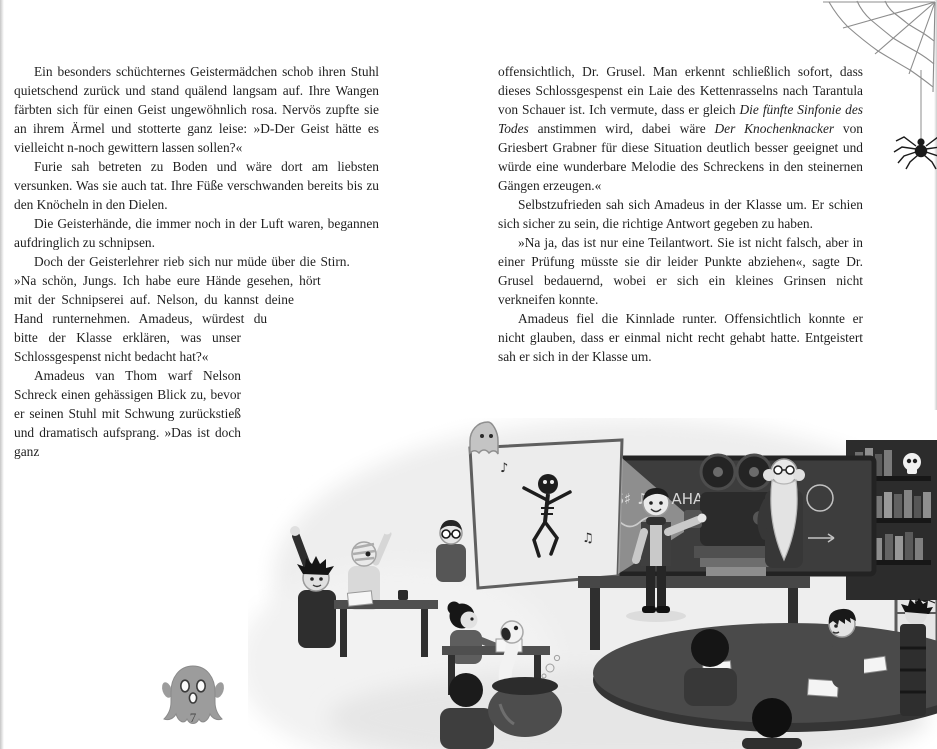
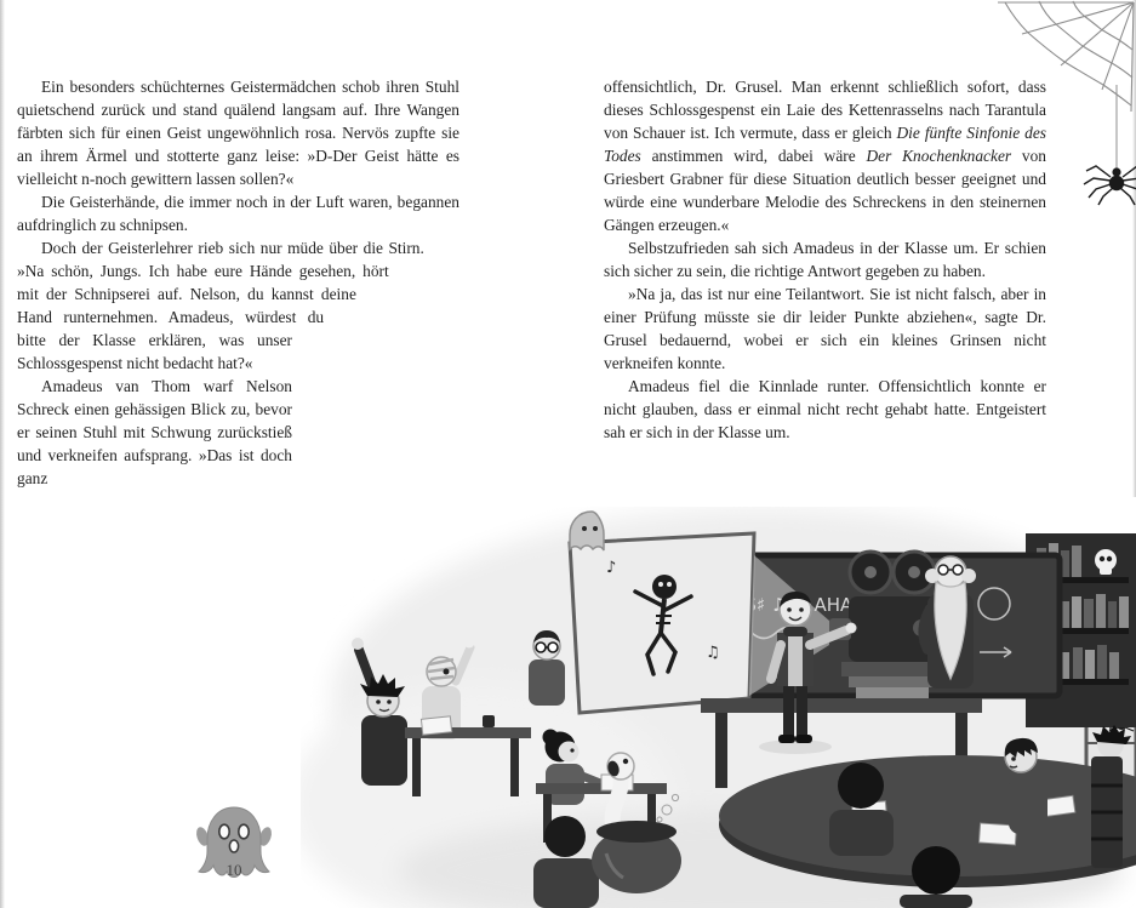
  Ein besonders schüchternes Geistermädchen schob ihren Stuhl quietschend zurück und stand quälend langsam auf. Ihre Wangen färbten sich für einen Geist ungewöhnlich rosa. Nervös zupfte sie an ihrem Ärmel und stotterte ganz leise: »D-Der Geist hätte es vielleicht n-noch gewittern lassen sollen?«
- Furie sah betreten zu Boden und wäre dort am liebsten versunken. Was sie auch tat. Ihre Füße verschwanden bereits bis zu den Knöcheln in den Dielen.
  Die Geisterhände, die immer noch in der Luft waren, begannen aufdringlich zu schnipsen.
  Doch der Geisterlehrer rieb sich nur müde über die Stirn. »Na schön, Jungs. Ich habe eure Hände gesehen, hört mit der Schnipserei auf. Nelson, du kannst deine Hand runternehmen. Amadeus, würdest du bitte der Klasse erklären, was unser Schlossgespenst nicht bedacht hat?«
- Amadeus van Thom warf Nelson Schreck einen gehässigen Blick zu, bevor er seinen Stuhl mit Schwung zurückstieß und dramatisch aufsprang. »Das ist doch ganz
+ Amadeus van Thom warf Nelson Schreck einen gehässigen Blick zu, bevor er seinen Stuhl mit Schwung zurückstieß und verkneifen aufsprang. »Das ist doch ganz
  offensichtlich, Dr. Grusel. Man erkennt schließlich sofort, dass dieses Schlossgespenst ein Laie des Kettenrasselns nach Tarantula von Schauer ist. Ich vermute, dass er gleich Die fünfte Sinfonie des Todes anstimmen wird, dabei wäre Der Knochenknacker von Griesbert Grabner für diese Situation deutlich besser geeignet und würde eine wunderbare Melodie des Schreckens in den steinernen Gängen erzeugen.«
  Selbstzufrieden sah sich Amadeus in der Klasse um. Er schien sich sicher zu sein, die richtige Antwort gegeben zu haben.
  »Na ja, das ist nur eine Teilantwort. Sie ist nicht falsch, aber in einer Prüfung müsste sie dir leider Punkte abziehen«, sagte Dr. Grusel bedauernd, wobei er sich ein kleines Grinsen nicht verkneifen konnte.
  Amadeus fiel die Kinnlade runter. Offensichtlich konnte er nicht glauben, dass er einmal nicht recht gehabt hatte. Entgeistert sah er sich in der Klasse um.
  ♪
  ♫
- 7
+ 10
